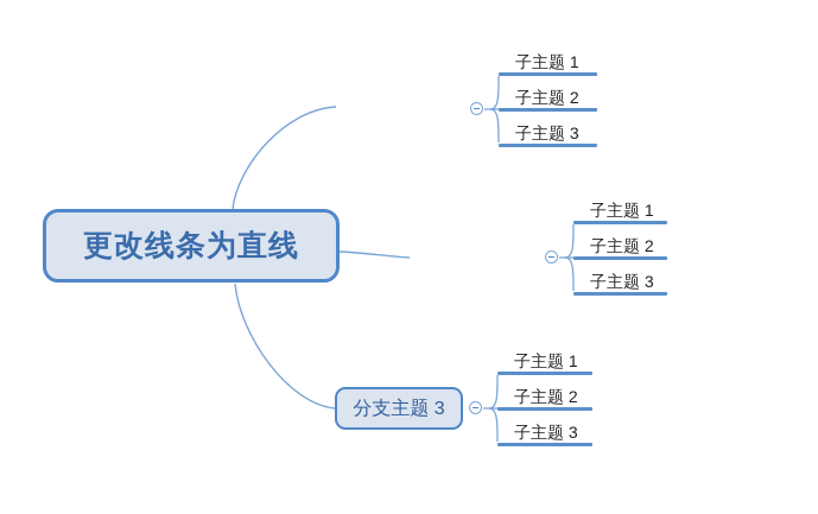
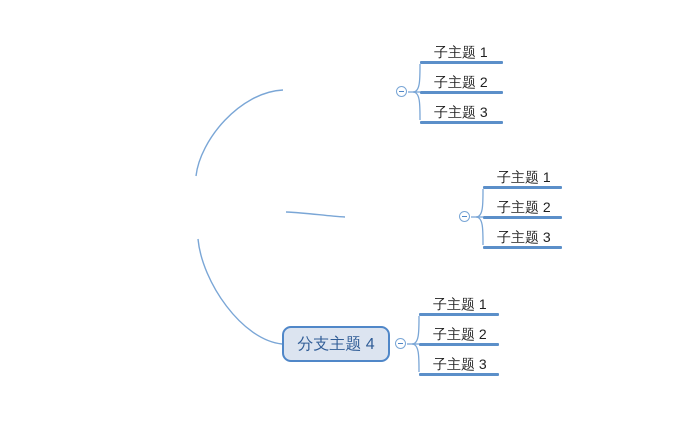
- 更改线条为直线
  子主题 1
  子主题 2
  子主题 3
  子主题 1
  子主题 2
  子主题 3
- 分支主题 3
+ 分支主题 4
  子主题 1
  子主题 2
  子主题 3
